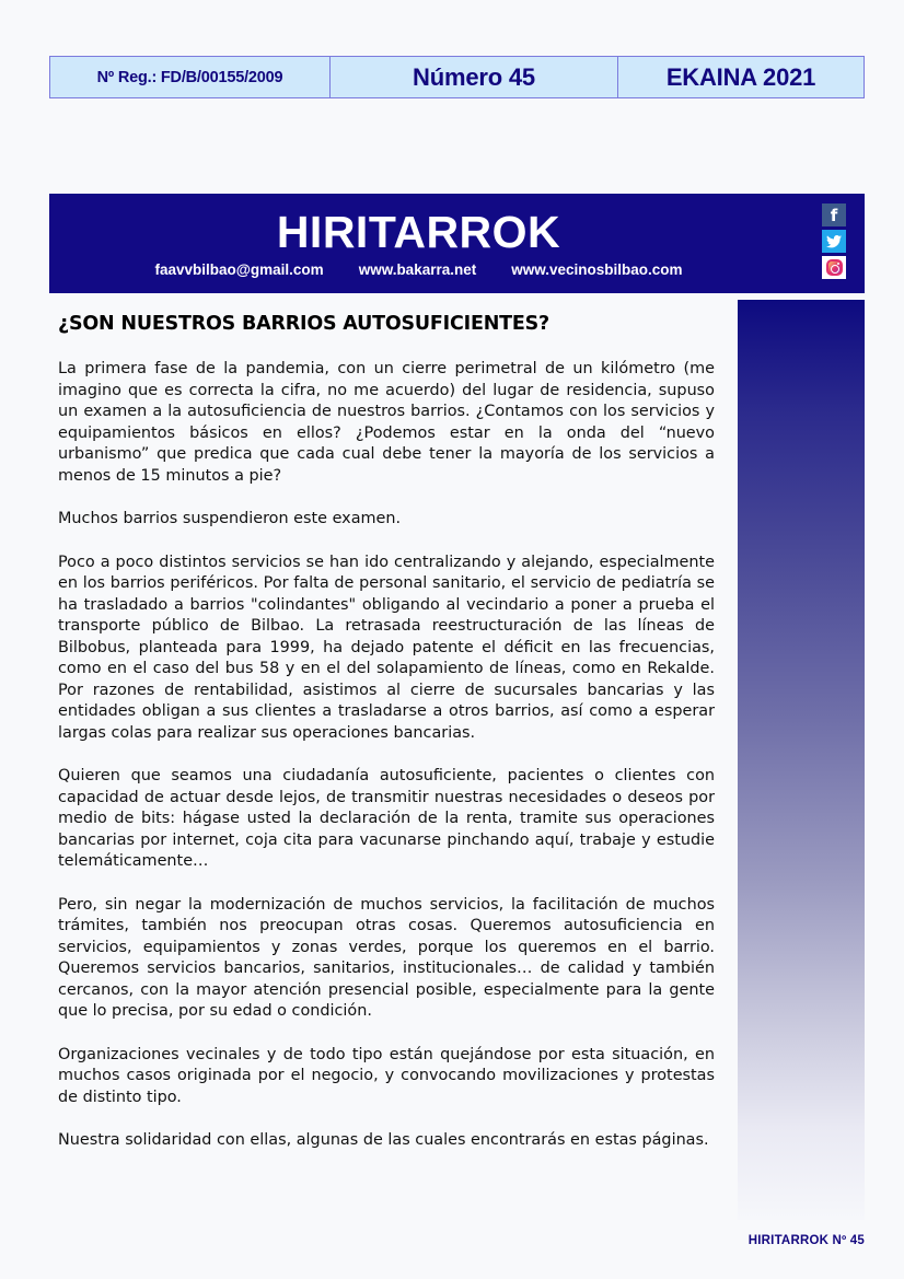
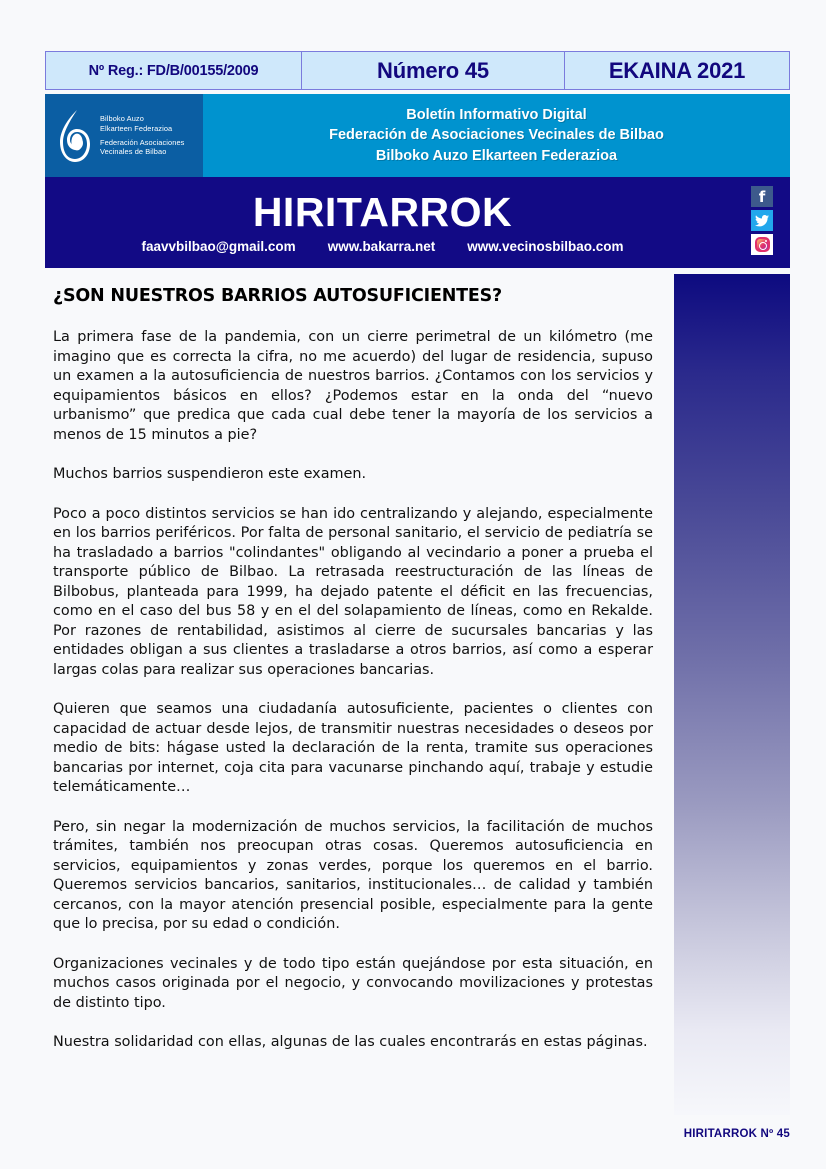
  Nº Reg.: FD/B/00155/2009
  Número 45
  EKAINA 2021
+ Bilboko Auzo
+ Elkarteen Federazioa
+ Federación Asociaciones
+ Vecinales de Bilbao
+ Boletín Informativo Digital
+ Federación de Asociaciones Vecinales de Bilbao
+ Bilboko Auzo Elkarteen Federazioa
  HIRITARROK
  faavvbilbao@gmail.com
  www.bakarra.net
  www.vecinosbilbao.com
  f
  ¿SON NUESTROS BARRIOS AUTOSUFICIENTES?
  La primera fase de la pandemia, con un cierre perimetral de un kilómetro (me imagino que es correcta la cifra, no me acuerdo) del lugar de residencia, supuso un examen a la autosuficiencia de nuestros barrios. ¿Contamos con los servicios y equipamientos básicos en ellos? ¿Podemos estar en la onda del “nuevo urbanismo” que predica que cada cual debe tener la mayoría de los servicios a menos de 15 minutos a pie?
  Muchos barrios suspendieron este examen.
  Poco a poco distintos servicios se han ido centralizando y alejando, especialmente en los barrios periféricos. Por falta de personal sanitario, el servicio de pediatría se ha trasladado a barrios "colindantes" obligando al vecindario a poner a prueba el transporte público de Bilbao. La retrasada reestructuración de las líneas de Bilbobus, planteada para 1999, ha dejado patente el déficit en las frecuencias, como en el caso del bus 58 y en el del solapamiento de líneas, como en Rekalde. Por razones de rentabilidad, asistimos al cierre de sucursales bancarias y las entidades obligan a sus clientes a trasladarse a otros barrios, así como a esperar largas colas para realizar sus operaciones bancarias.
  Quieren que seamos una ciudadanía autosuficiente, pacientes o clientes con capacidad de actuar desde lejos, de transmitir nuestras necesidades o deseos por medio de bits: hágase usted la declaración de la renta, tramite sus operaciones bancarias por internet, coja cita para vacunarse pinchando aquí, trabaje y estudie telemáticamente…
  Pero, sin negar la modernización de muchos servicios, la facilitación de muchos trámites, también nos preocupan otras cosas. Queremos autosuficiencia en servicios, equipamientos y zonas verdes, porque los queremos en el barrio. Queremos servicios bancarios, sanitarios, institucionales… de calidad y también cercanos, con la mayor atención presencial posible, especialmente para la gente que lo precisa, por su edad o condición.
  Organizaciones vecinales y de todo tipo están quejándose por esta situación, en muchos casos originada por el negocio, y convocando movilizaciones y protestas de distinto tipo.
  Nuestra solidaridad con ellas, algunas de las cuales encontrarás en estas páginas.
  HIRITARROK Nº 45
